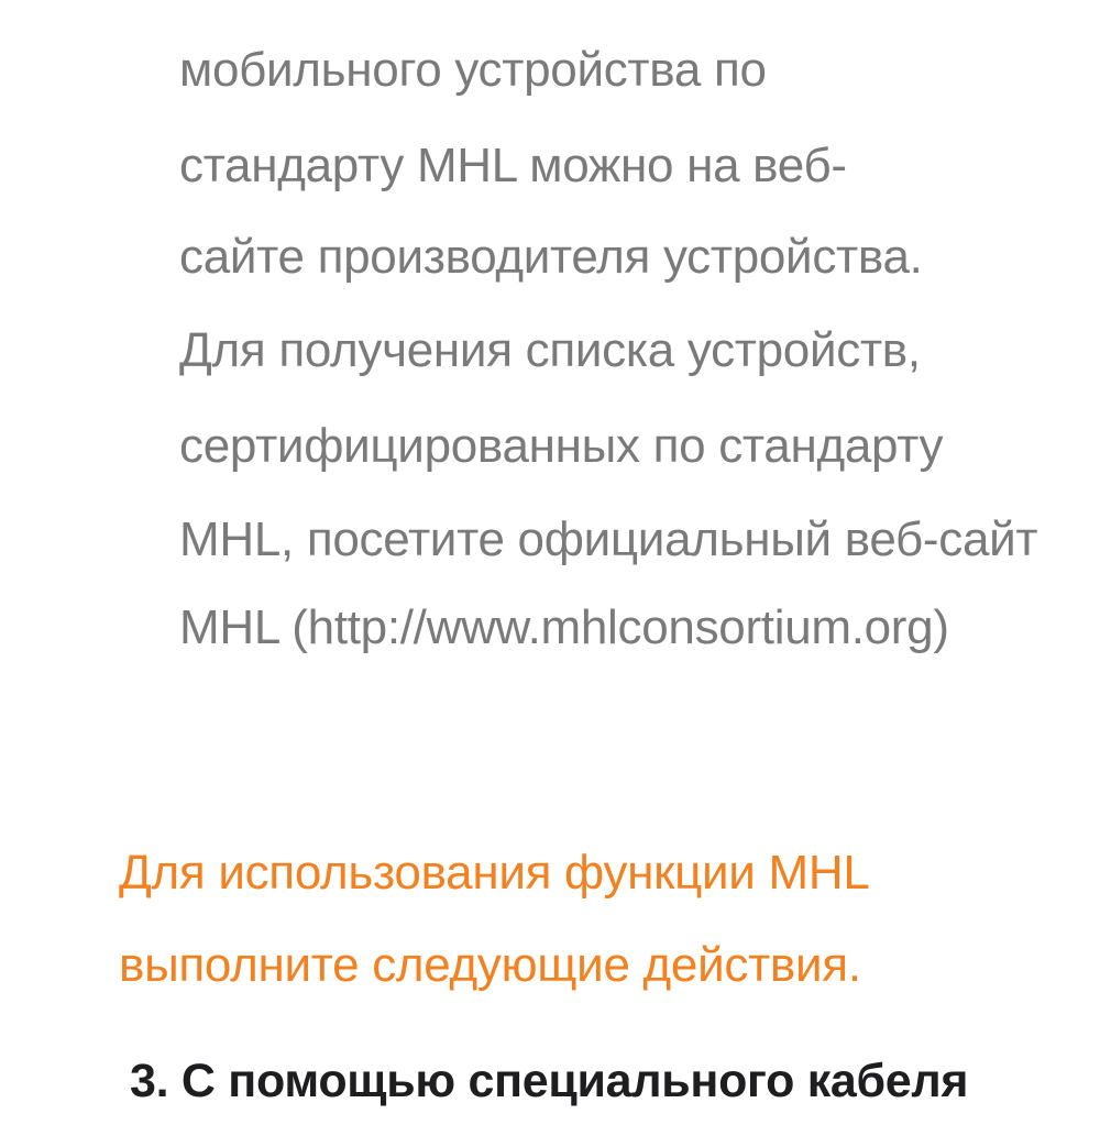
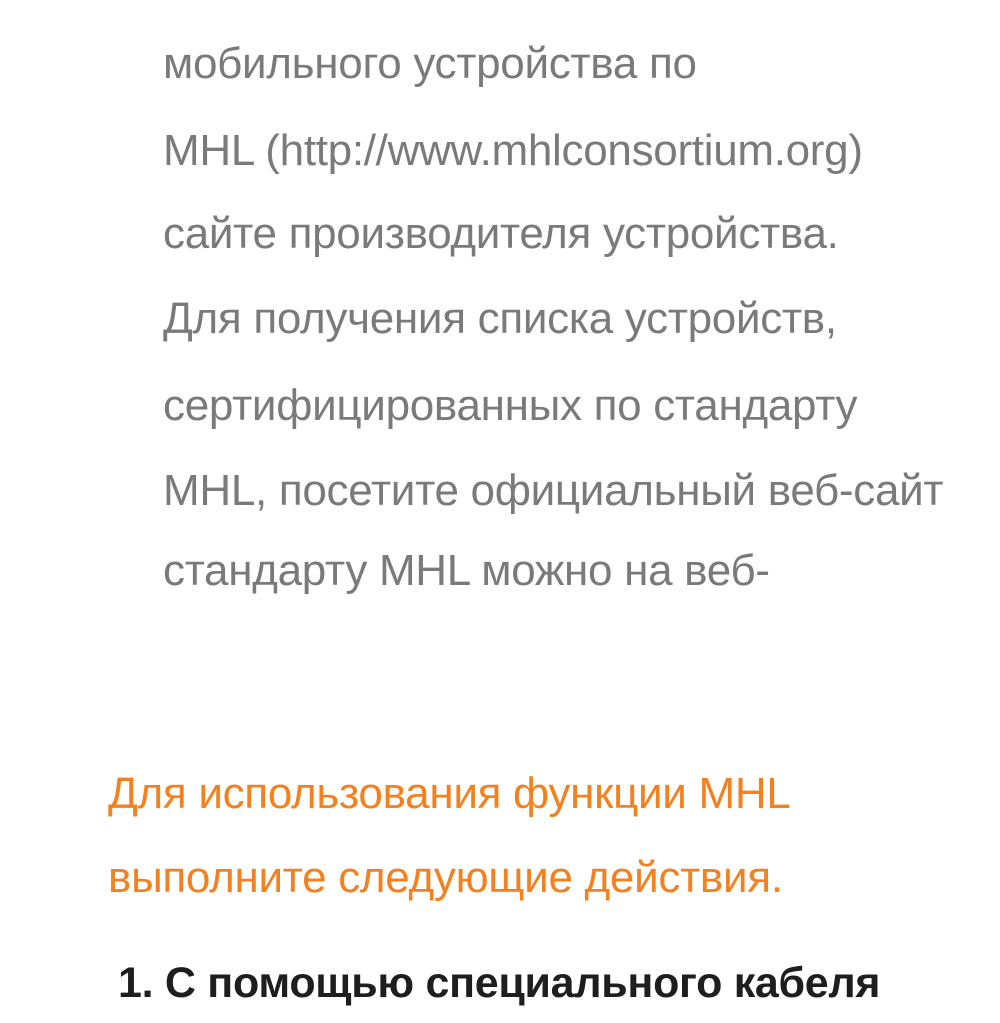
  мобильного устройства по
- стандарту MHL можно на веб-
+ MHL (http://www.mhlconsortium.org)
  сайте производителя устройства.
  Для получения списка устройств,
  сертифицированных по стандарту
  MHL, посетите официальный веб-сайт
- MHL (http://www.mhlconsortium.org)
+ стандарту MHL можно на веб-
  Для использования функции MHL
  выполните следующие действия.
- 3. С помощью специального кабеля
+ 1. С помощью специального кабеля
